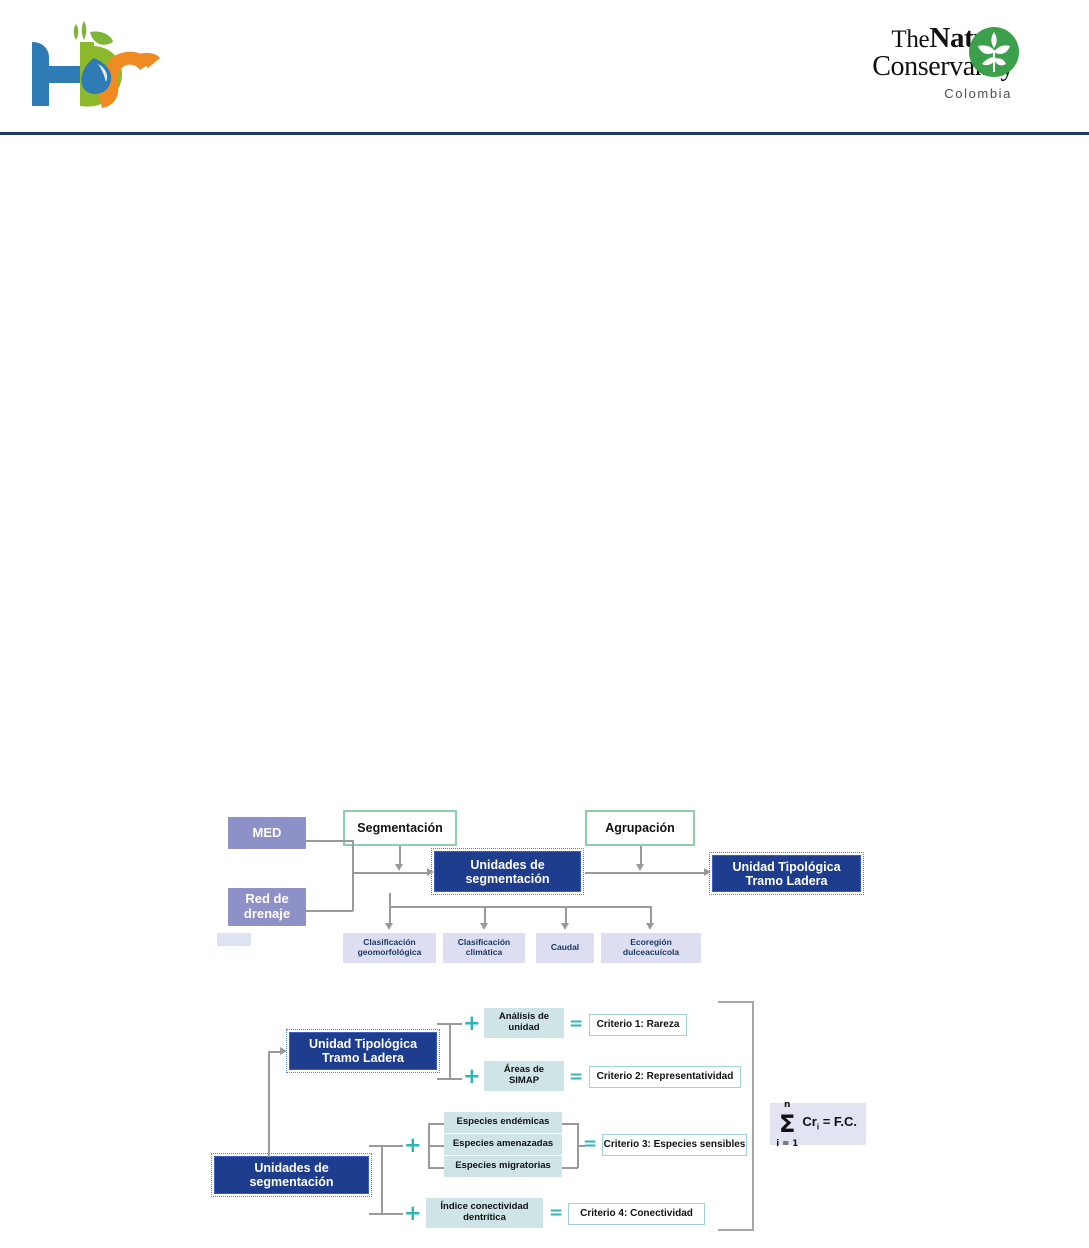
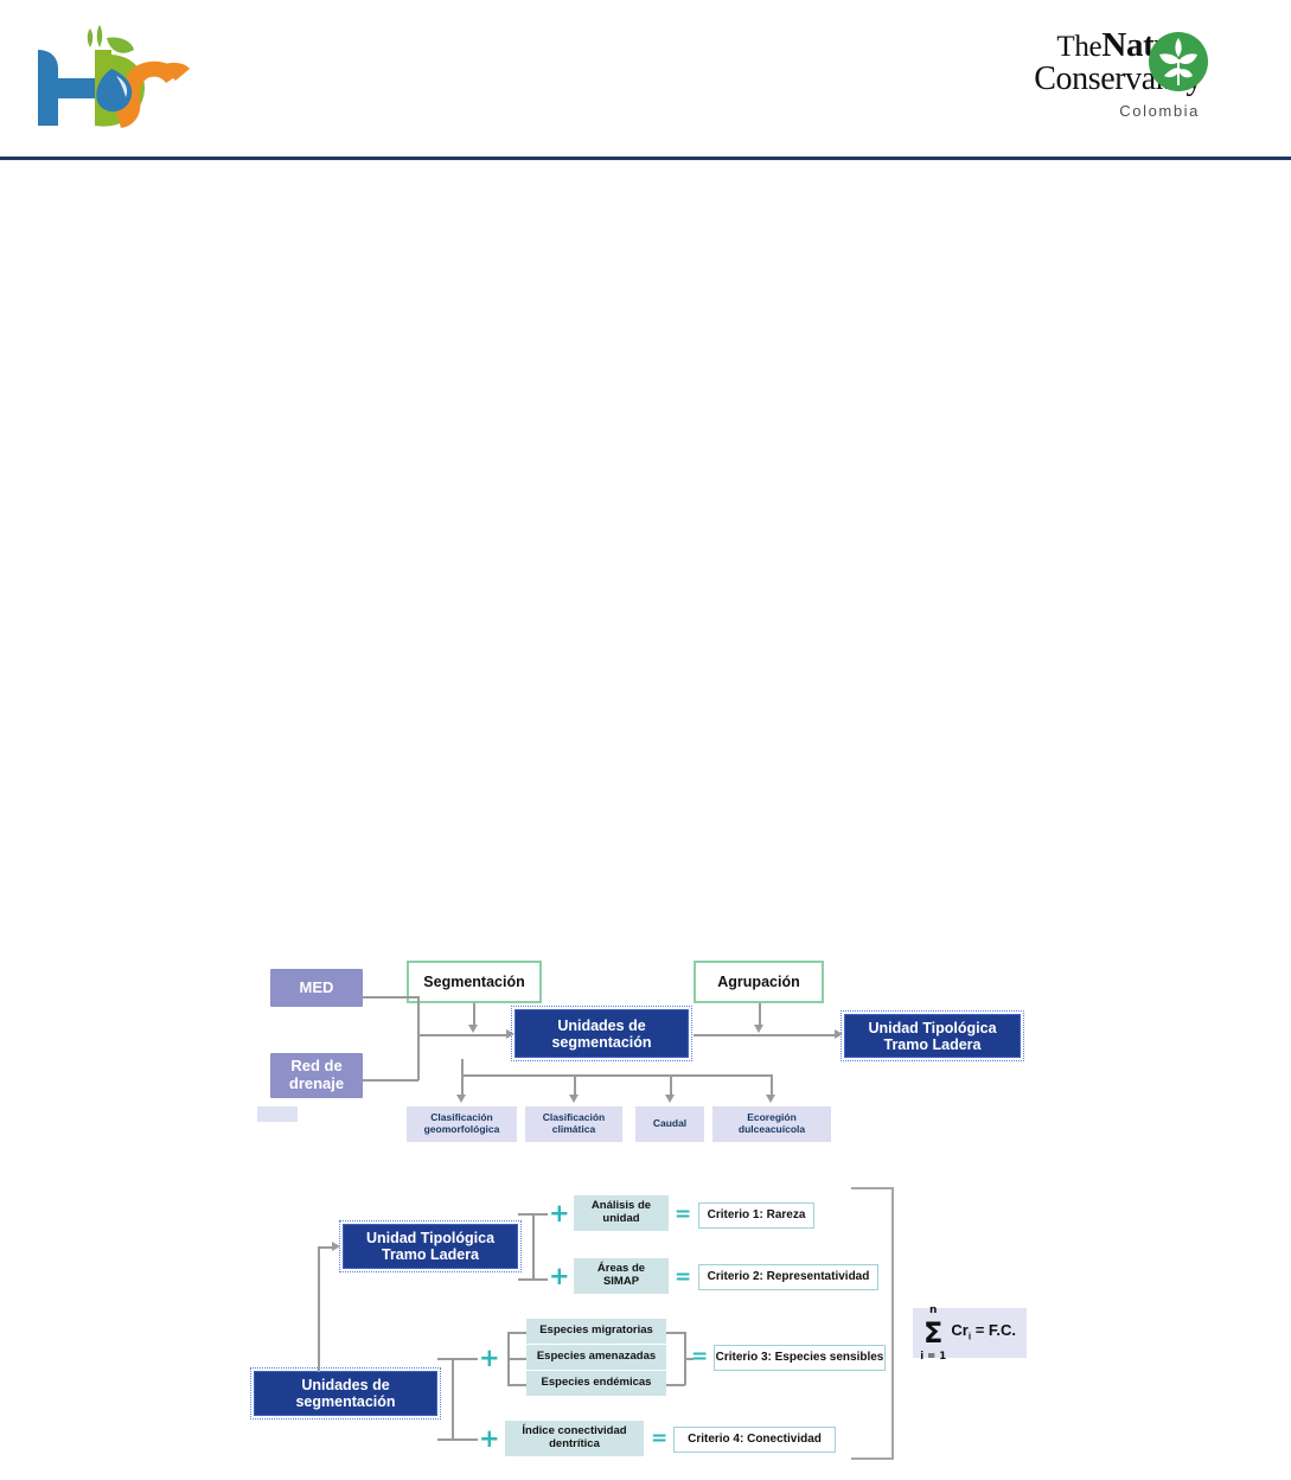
  Conserva
  Colombia
  MED
  Red de
  drenaje
  Segmentación
  Agrupación
  Unidades de
  segmentación
  Unidad Tipológica
  Tramo Ladera
  Clasificación
  geomorfológica
  Clasificación
  climática
  Caudal
  Ecoregión
  dulceacuícola
  Unidad Tipológica
  Tramo Ladera
  Unidades de
  segmentación
  +
  Análisis de
  unidad
  =
  Criterio 1: Rareza
  +
  Áreas de
  SIMAP
  =
  Criterio 2: Representatividad
  +
- Especies endémicas
+ Especies migratorias
  Especies amenazadas
- Especies migratorias
+ Especies endémicas
  =
  Criterio 3: Especies sensibles
  +
  Índice conectividad
  dentrítica
  =
  Criterio 4: Conectividad
  n
  Σ
  i = 1
  Cri = F.C.
